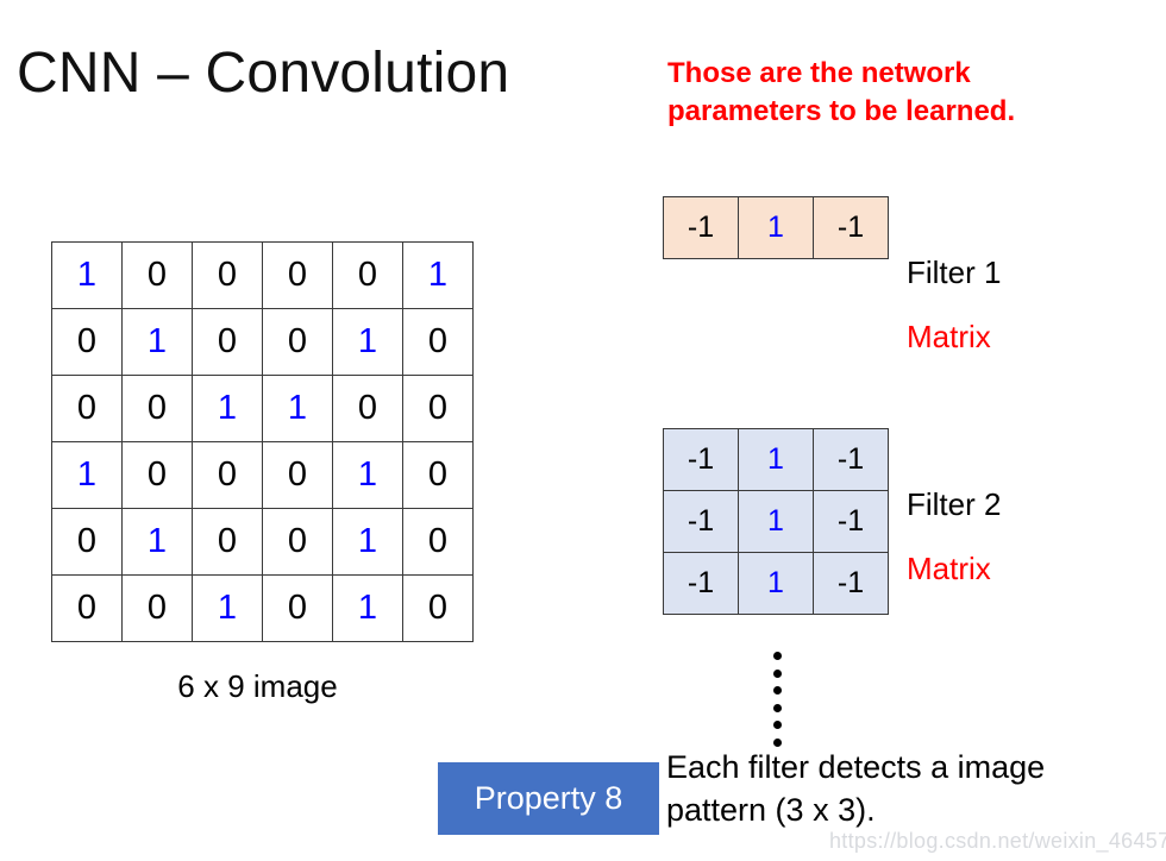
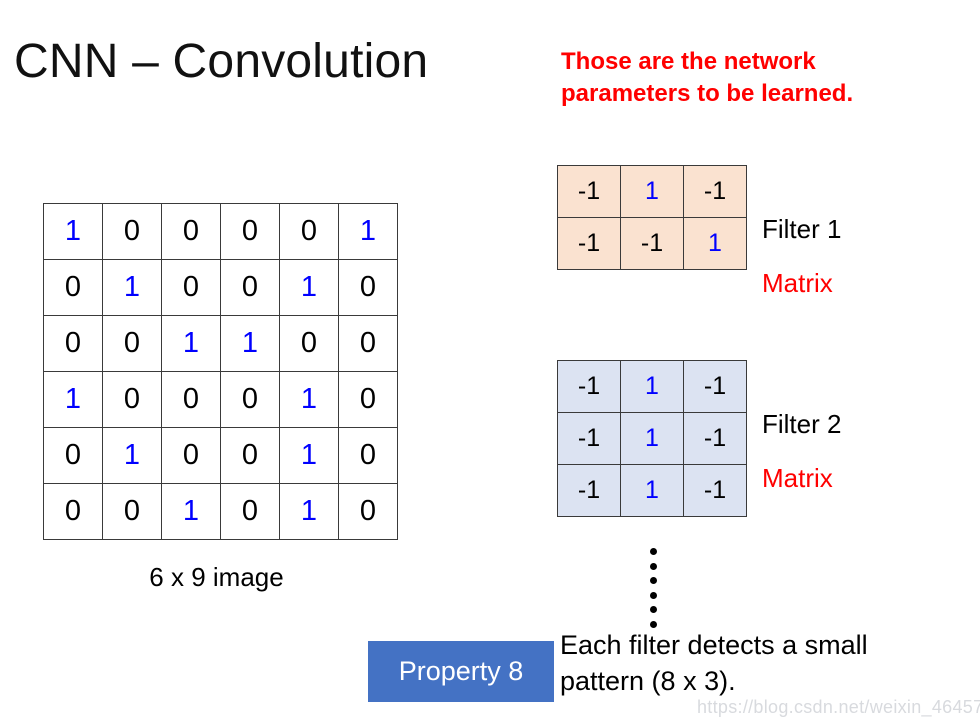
  CNN – Convolution
  Those are the network
  parameters to be learned.
  1	0	0	0	0	1
  0	1	0	0	1	0
  0	0	1	1	0	0
  1	0	0	0	1	0
  0	1	0	0	1	0
  0	0	1	0	1	0
  6 x 9 image
  -1	1	-1
+ -1	-1	1
  Filter 1
  Matrix
  -1	1	-1
  -1	1	-1
  -1	1	-1
  Filter 2
  Matrix
  Property 8
- Each filter detects a image
+ Each filter detects a small
- pattern (3 x 3).
+ pattern (8 x 3).
  https://blog.csdn.net/weixin_46457
